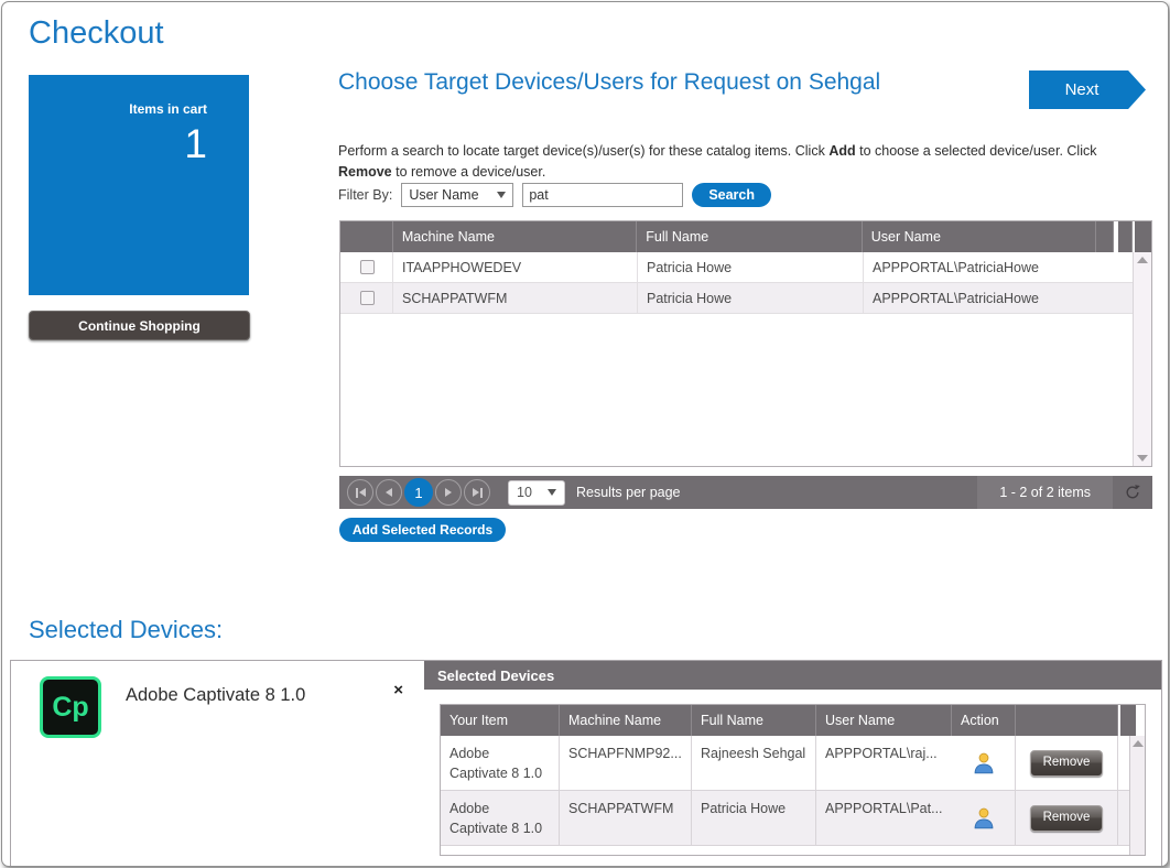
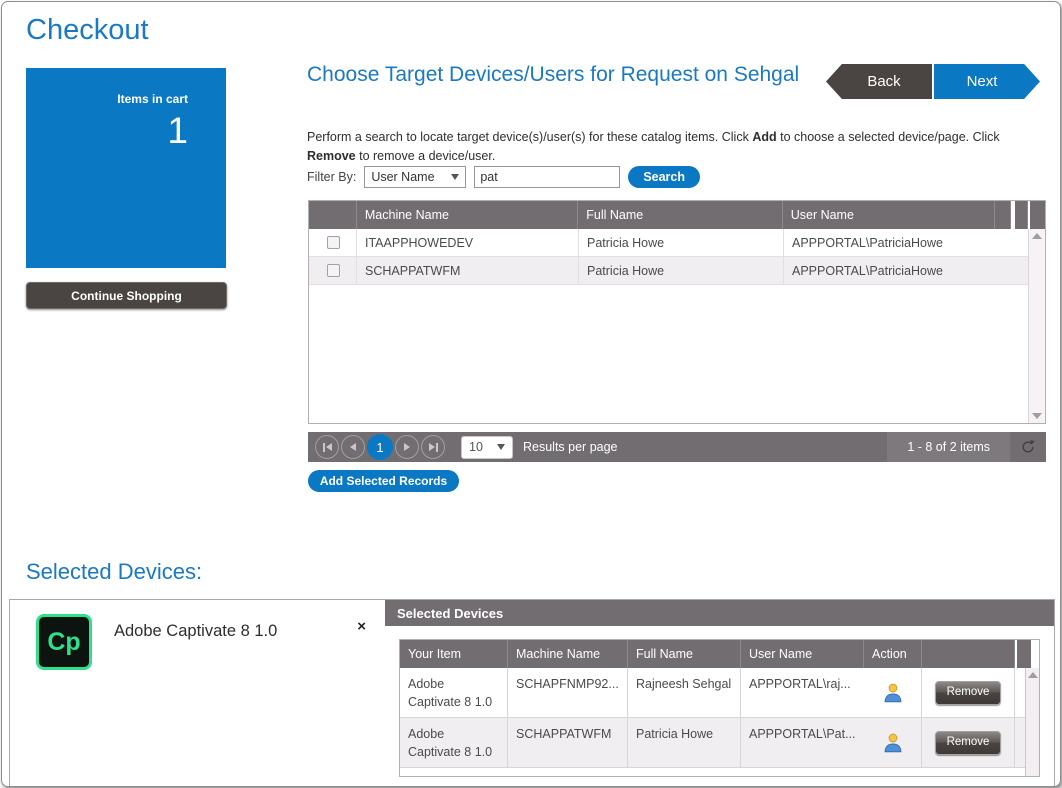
  Checkout
  Items in cart
  1
  Continue Shopping
+ Back
  Next
  Choose Target Devices/Users for Request on Sehgal
- Perform a search to locate target device(s)/user(s) for these catalog items. Click Add to choose a selected device/user. Click Remove to remove a device/user.
+ Perform a search to locate target device(s)/user(s) for these catalog items. Click Add to choose a selected device/page. Click Remove to remove a device/user.
  Filter By:
  User Name
  pat
  Search
  Machine Name
  Full Name
  User Name
  ITAAPPHOWEDEV
  Patricia Howe
  APPPORTAL\PatriciaHowe
  SCHAPPATWFM
  Patricia Howe
  APPPORTAL\PatriciaHowe
  1
  10
  Results per page
- 1 - 2 of 2 items
+ 1 - 8 of 2 items
  Add Selected Records
  Selected Devices:
  Cp
  Adobe Captivate 8 1.0
  ×
  Selected Devices
  Your Item
  Machine Name
  Full Name
  User Name
  Action
  Adobe Captivate 8 1.0
  SCHAPFNMP92...
  Rajneesh Sehgal
  APPPORTAL\raj...
  Remove
  Adobe Captivate 8 1.0
  SCHAPPATWFM
  Patricia Howe
  APPPORTAL\Pat...
  Remove
